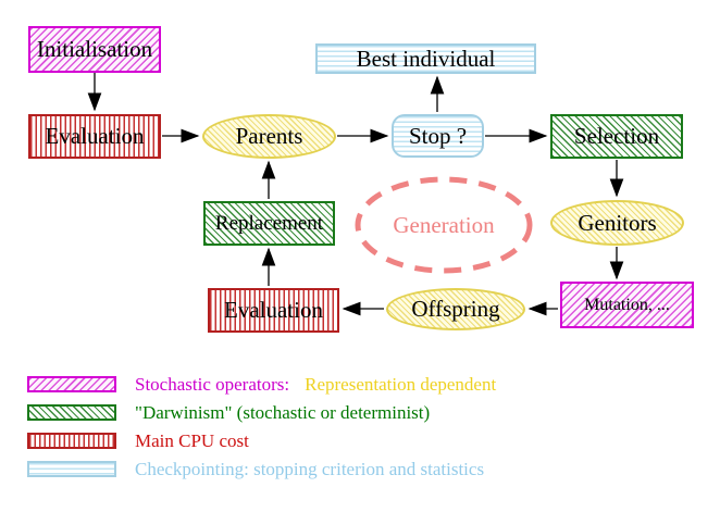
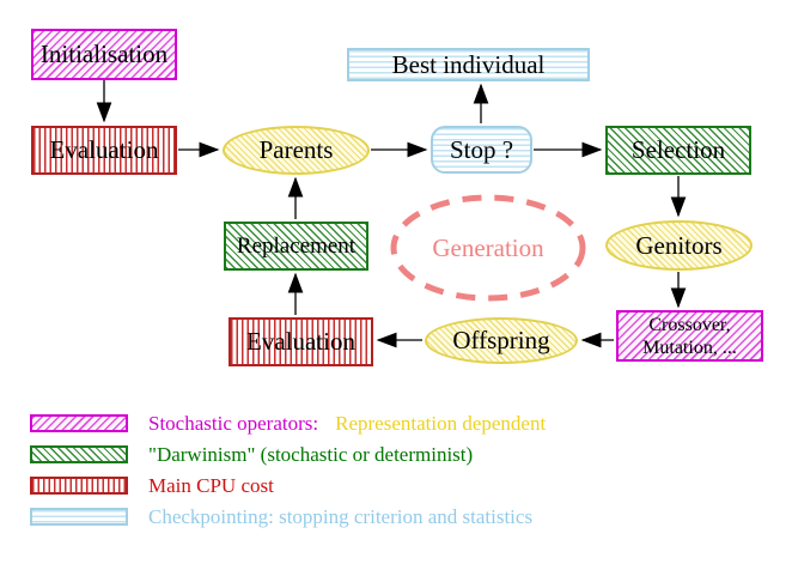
  Generation
  Initialisation
  Evaluation
  Parents
  Best individual
  Stop ?
  Selection
  Replacement
  Genitors
  Evaluation
  Offspring
+ Crossover,
  Mutation, ...
  Stochastic operators:
  Representation dependent
  "Darwinism" (stochastic or determinist)
  Main CPU cost
  Checkpointing: stopping criterion and statistics
